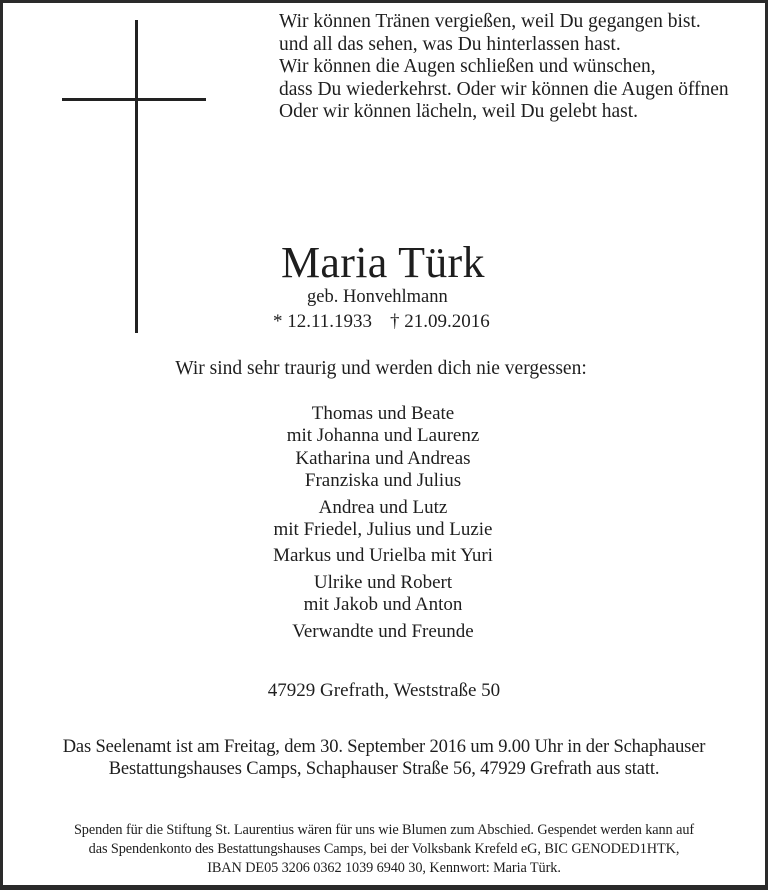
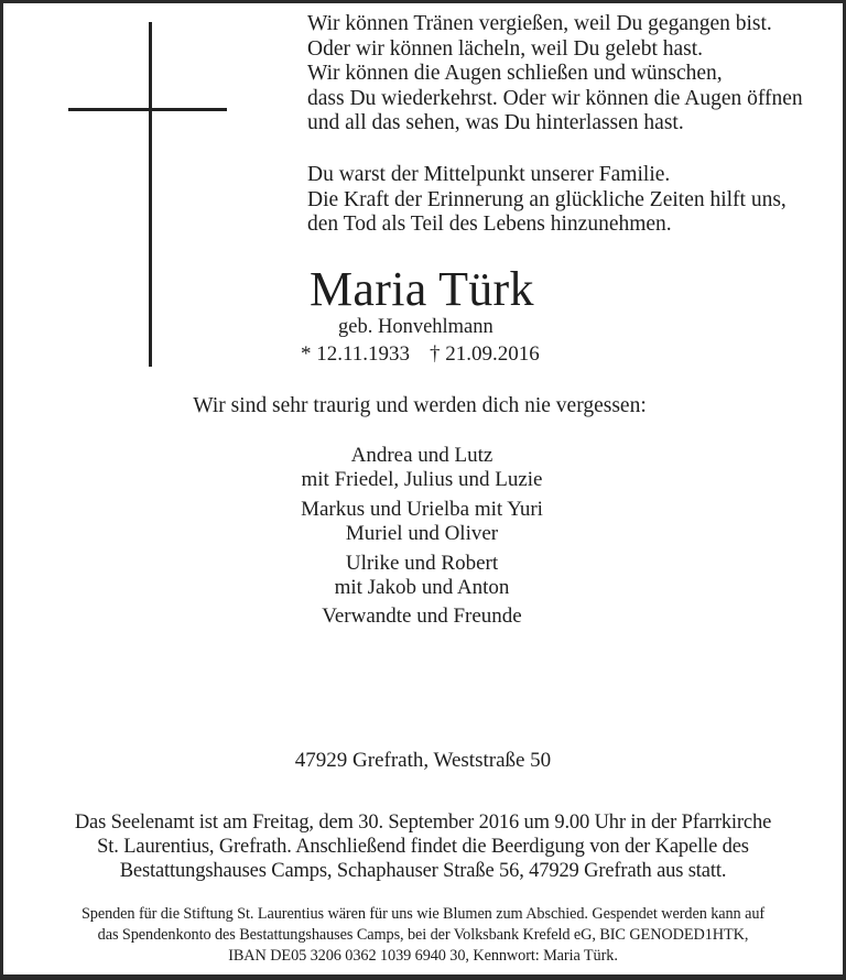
  Wir können Tränen vergießen, weil Du gegangen bist.
- und all das sehen, was Du hinterlassen hast.
+ Oder wir können lächeln, weil Du gelebt hast.
  Wir können die Augen schließen und wünschen,
  dass Du wiederkehrst. Oder wir können die Augen öffnen
- Oder wir können lächeln, weil Du gelebt hast.
+ und all das sehen, was Du hinterlassen hast.
+ Du warst der Mittelpunkt unserer Familie.
+ Die Kraft der Erinnerung an glückliche Zeiten hilft uns,
+ den Tod als Teil des Lebens hinzunehmen.
  Maria Türk
  geb. Honvehlmann
  * 12.11.1933 † 21.09.2016
  Wir sind sehr traurig und werden dich nie vergessen:
- Thomas und Beate
- mit Johanna und Laurenz
- Katharina und Andreas
- Franziska und Julius
  Andrea und Lutz
  mit Friedel, Julius und Luzie
  Markus und Urielba mit Yuri
+ Muriel und Oliver
  Ulrike und Robert
  mit Jakob und Anton
  Verwandte und Freunde
  47929 Grefrath, Weststraße 50
- Das Seelenamt ist am Freitag, dem 30. September 2016 um 9.00 Uhr in der Schaphauser
+ Das Seelenamt ist am Freitag, dem 30. September 2016 um 9.00 Uhr in der Pfarrkirche
+ St. Laurentius, Grefrath. Anschließend findet die Beerdigung von der Kapelle des
  Bestattungshauses Camps, Schaphauser Straße 56, 47929 Grefrath aus statt.
  Spenden für die Stiftung St. Laurentius wären für uns wie Blumen zum Abschied. Gespendet werden kann auf
  das Spendenkonto des Bestattungshauses Camps, bei der Volksbank Krefeld eG, BIC GENODED1HTK,
  IBAN DE05 3206 0362 1039 6940 30, Kennwort: Maria Türk.
